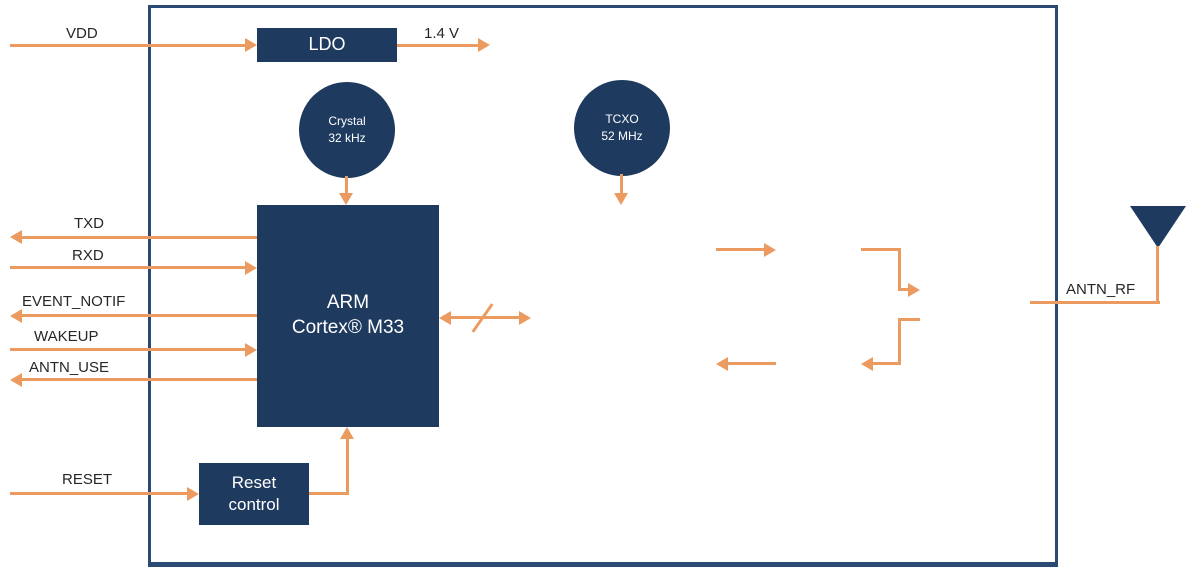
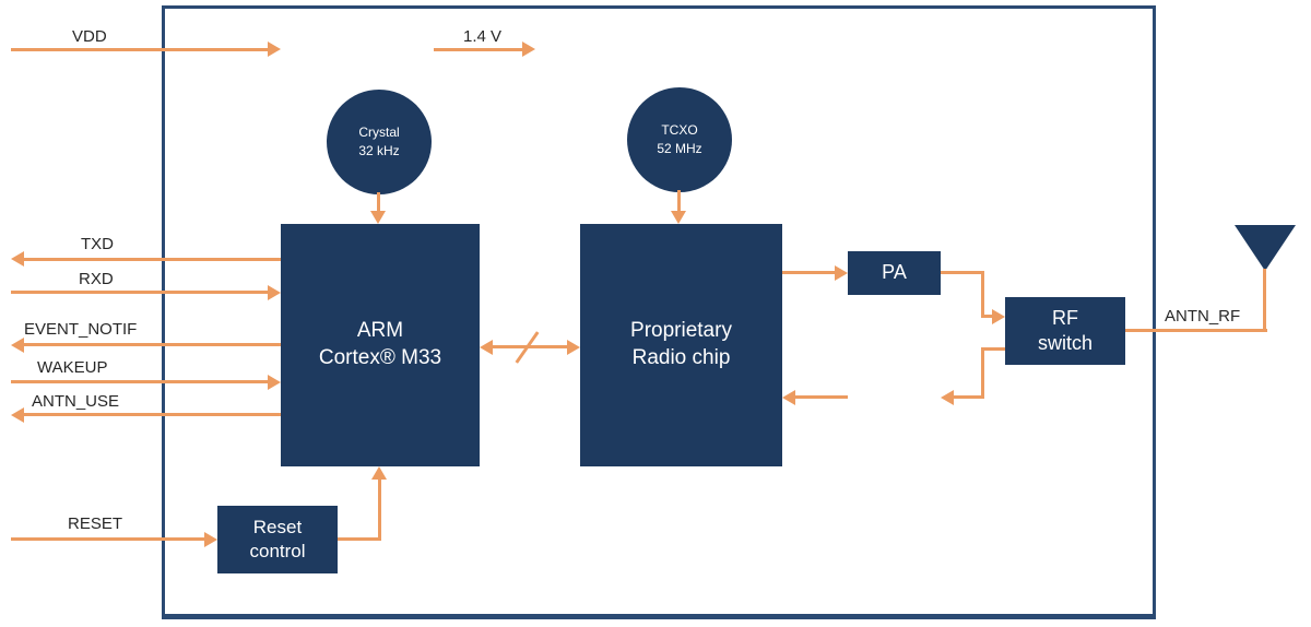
- LDO
  Crystal
  32 kHz
  TCXO
  52 MHz
  ARM
  Cortex® M33
+ Proprietary
+ Radio chip
+ PA
+ RF
+ switch
  Reset
  control
  VDD
  1.4 V
  TXD
  RXD
  EVENT_NOTIF
  WAKEUP
  ANTN_USE
  RESET
  ANTN_RF
